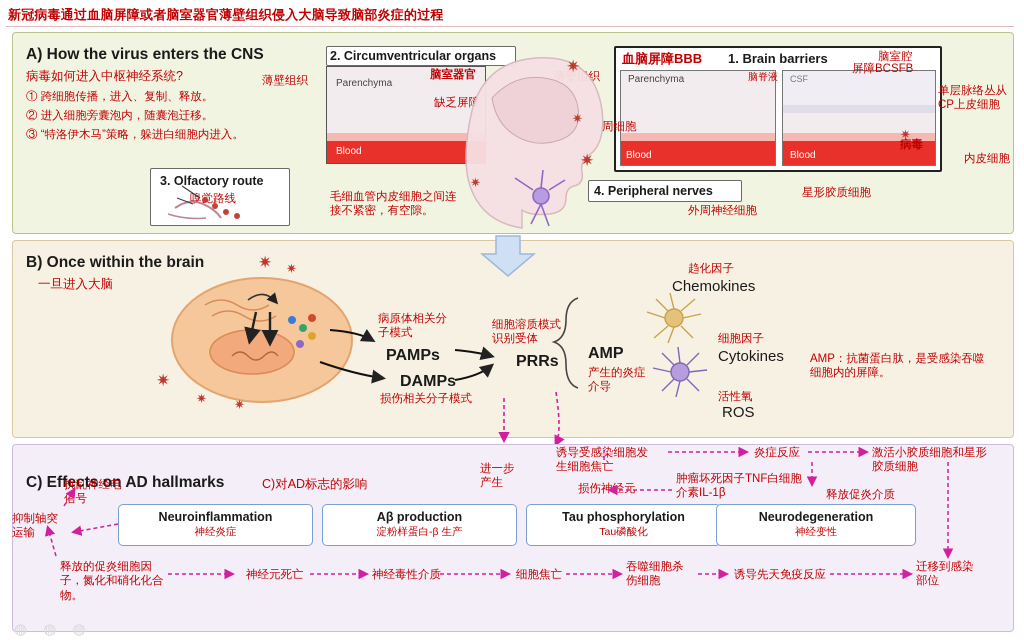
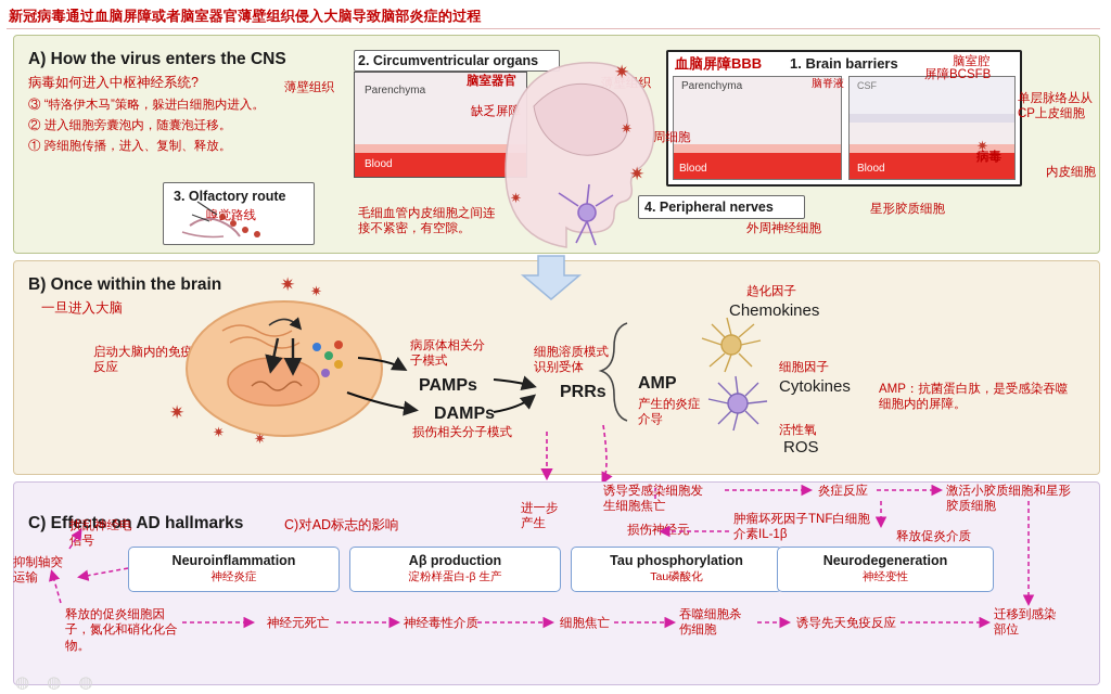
  新冠病毒通过血脑屏障或者脑室器官薄壁组织侵入大脑导致脑部炎症的过程
  A) How the virus enters the CNS
  病毒如何进入中枢神经系统?
- ① 跨细胞传播，进入、复制、释放。
+ ③ “特洛伊木马”策略，躲进白细胞内进入。
  ② 进入细胞旁囊泡内，随囊泡迁移。
- ③ “特洛伊木马”策略，躲进白细胞内进入。
+ ① 跨细胞传播，进入、复制、释放。
  3. Olfactory route
  嗅路线
  2. Circumventricular organs
  脑室器官
  Parenchyma
  Blood
  缺乏屏
  薄壁组织
  毛细血管内皮细胞之间连接不紧密，有空隙。
  4. Peripheral nerves
  外周神经细胞
  血脑屏障BBB
  1. Brain barriers
  Parenchyma
  Blood
  Blood
  脑脊液
  CSF
  屏障BCSFB
  脑室腔
  单层脉络丛从CP上皮细胞
  内皮细胞
  病毒
  星形胶质细胞
  周细胞
  ✷
  ✷
  ✷
  ✷
  ✷
  B) Once within the brain
  一旦进入大脑
+ 启动大脑内的免疫反应
  病原体相关分子模式
  PAMPs
  DAMPs
  损伤相关分子模式
  细胞溶质模式识别受体
  PRRs
  AMP
  产生的炎症介导
  趋化因子
  Chemokines
  细胞因子
  Cytokines
  活性氧
  ROS
  AMP：抗菌蛋白肽，是受感染吞噬细胞内的屏障。
  ✷
  ✷
  ✷
  ✷
  ✷
  C) Effects on AD hallmarks
  C)对AD标志的影响
  Neuroinflammation
  神经炎症
  Aβ production
  淀粉样蛋白-β 生产
  Tau phosphorylation
  Tau磷酸化
  Neurodegeneration
  神经变性
  进一步产生
  诱导受感染细胞发生细胞焦亡
  炎症反应
  激活小胶质细胞和星形胶质细胞
  损伤神经元
  肿瘤坏死因子TNF白细胞介素IL-1β
  释放促炎介质
  扰乱神经电信号
  抑制轴突运输
  释放的促炎细胞因子，氮化和硝化化合物。
  神经元死亡
  神经毒性介质
  细胞焦亡
  吞噬细胞杀伤细胞
  诱导先天免疫反应
  迁移到感染部位
  ◍ ◍ ◍
